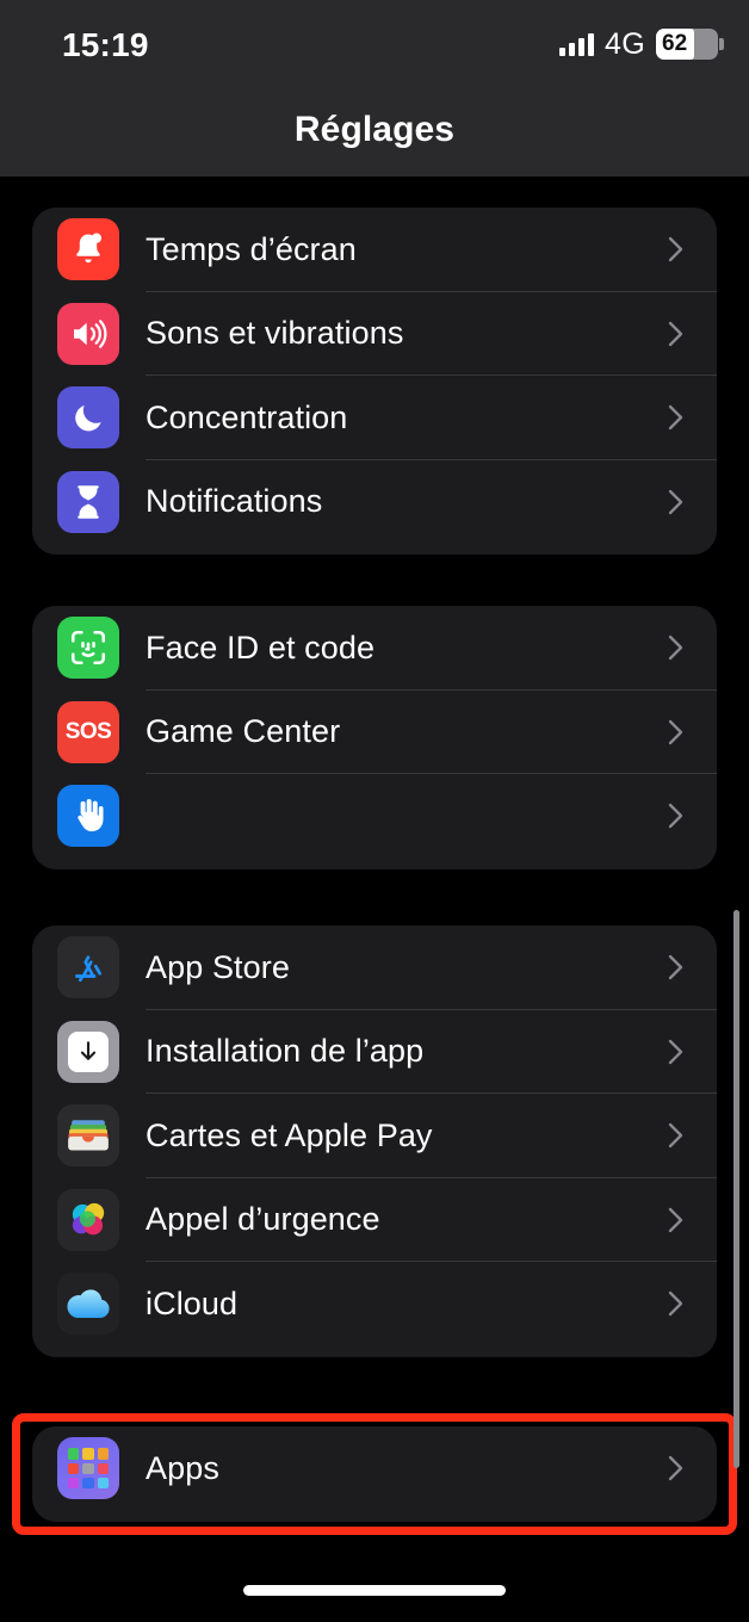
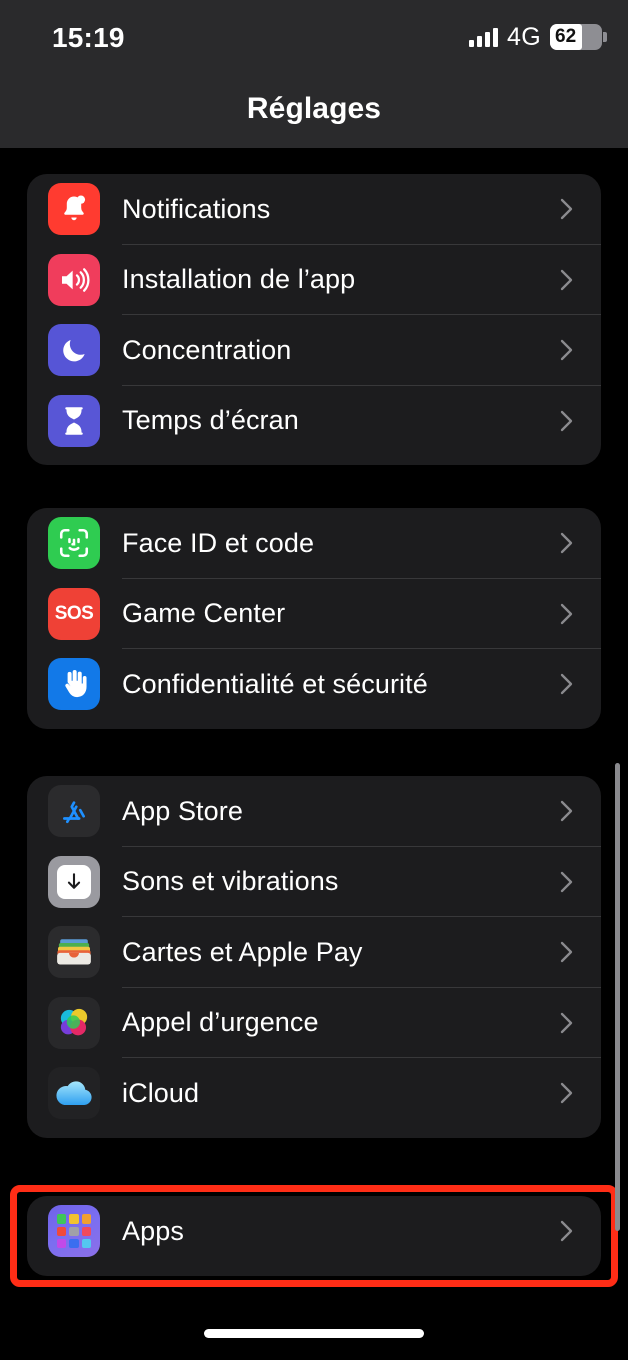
  15:19
  4G
  62
  Réglages
- Temps d’écran
+ Notifications
- Sons et vibrations
+ Installation de l’app
  Concentration
- Notifications
+ Temps d’écran
  Face ID et code
  SOS
  Game Center
+ Confidentialité et sécurité
  App Store
- Installation de l’app
+ Sons et vibrations
  Cartes et Apple Pay
  Appel d’urgence
  iCloud
  Apps
